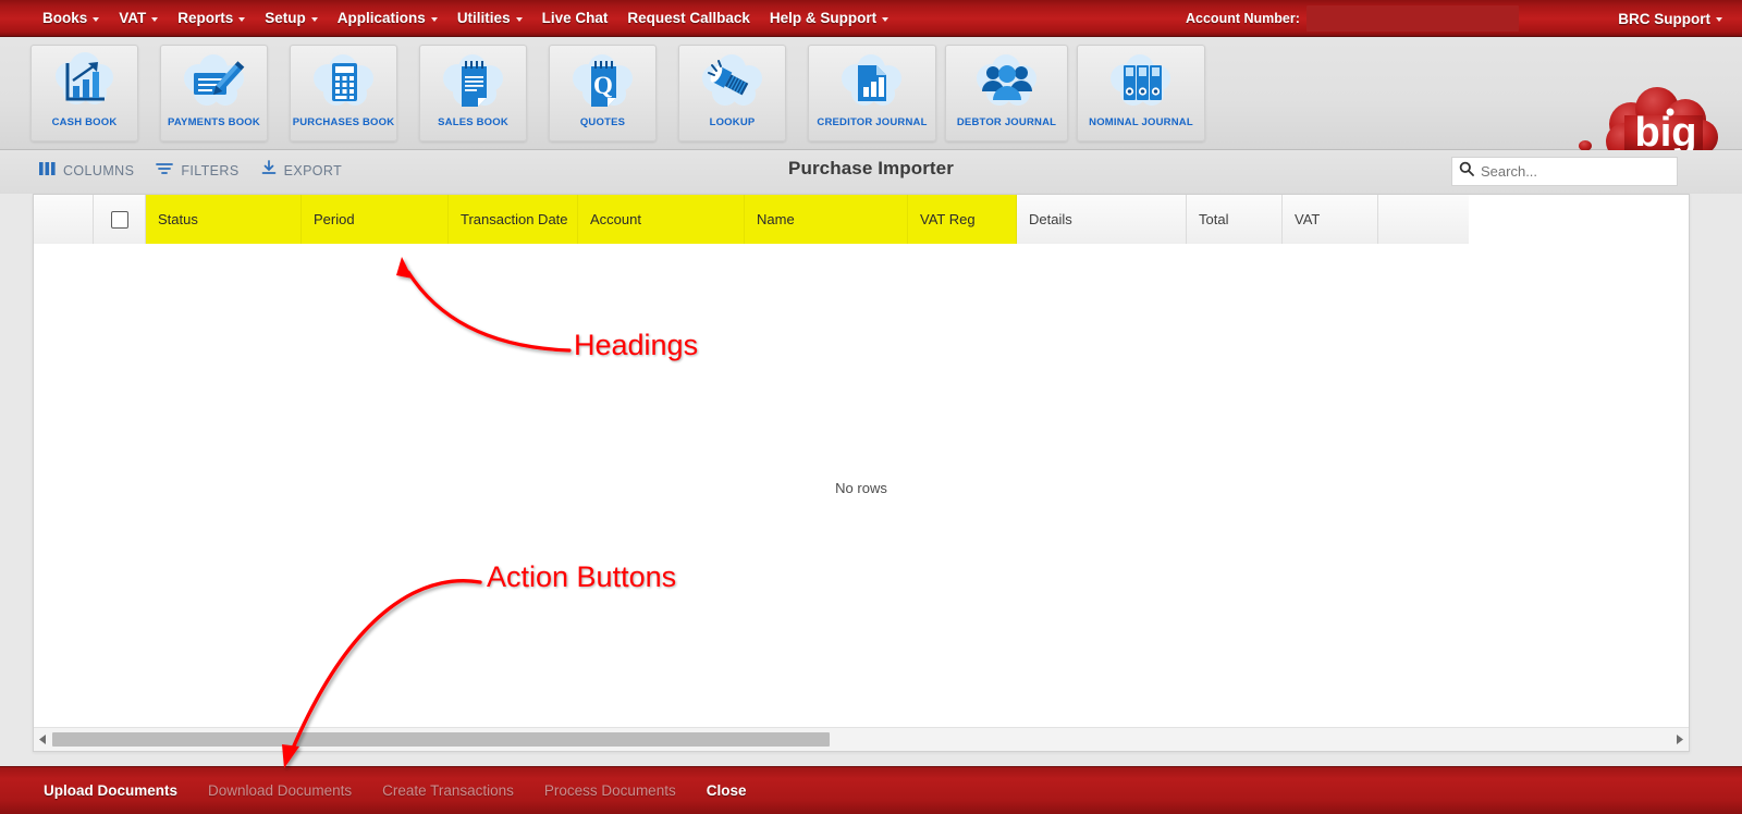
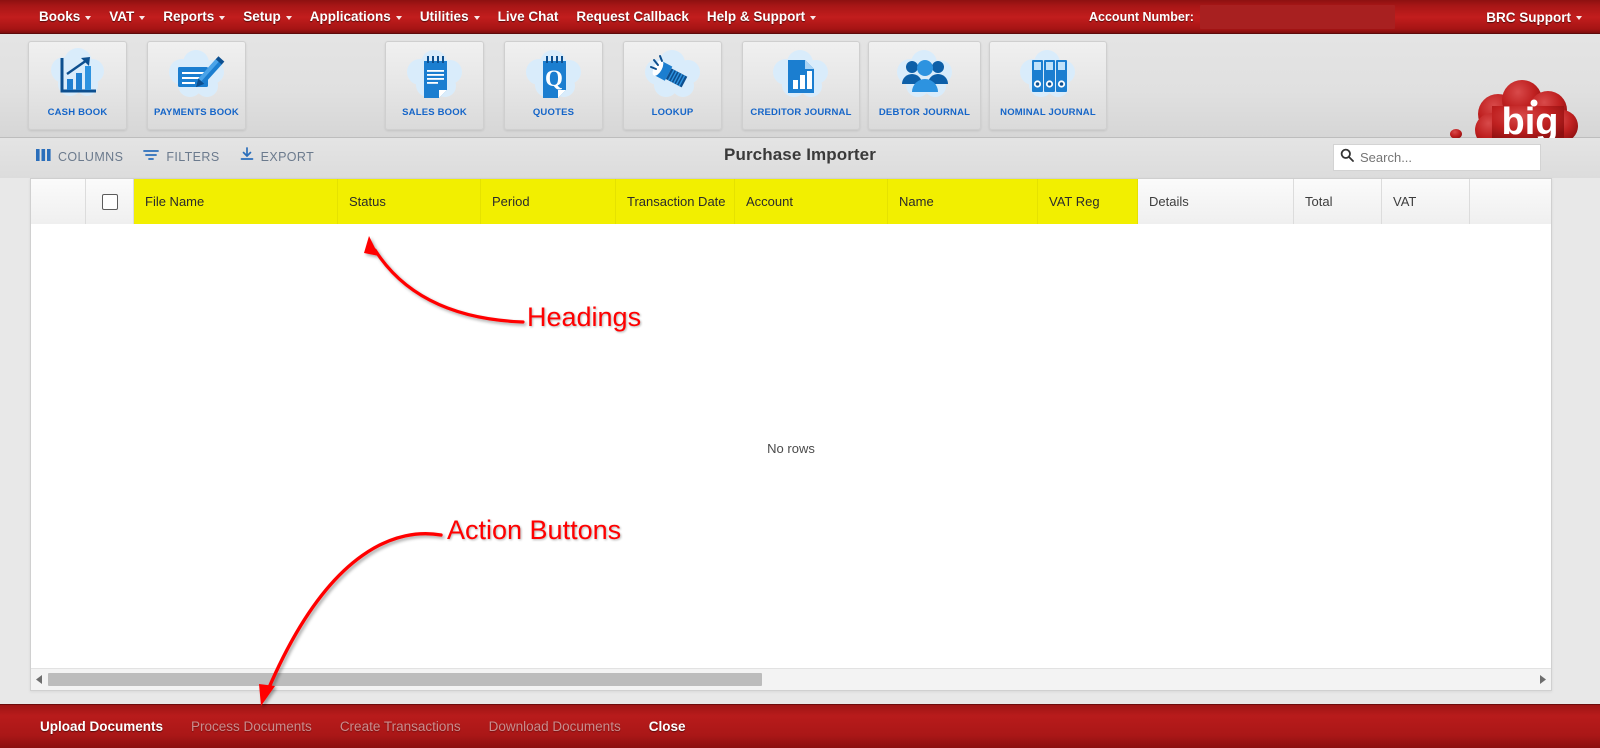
  Books
  VAT
  Reports
  Setup
  Applications
  Utilities
  Live Chat
  Request Callback
  Help & Support
  Account Number:
  BRC Support
  CASH BOOK
  PAYMENTS BOOK
- PURCHASES BOOK
  SALES BOOK
  Q
  QUOTES
  LOOKUP
  CREDITOR JOURNAL
  DEBTOR JOURNAL
  NOMINAL JOURNAL
  big
  Purchase Importer
  COLUMNS
  FILTERS
  EXPORT
  Search...
+ File Name
  Status
  Period
  Transaction Date
  Account
  Name
  VAT Reg
  Details
  Total
  VAT
  No rows
  Upload Documents
- Download Documents
+ Process Documents
  Create Transactions
- Process Documents
+ Download Documents
  Close
  Headings
  Action Buttons
